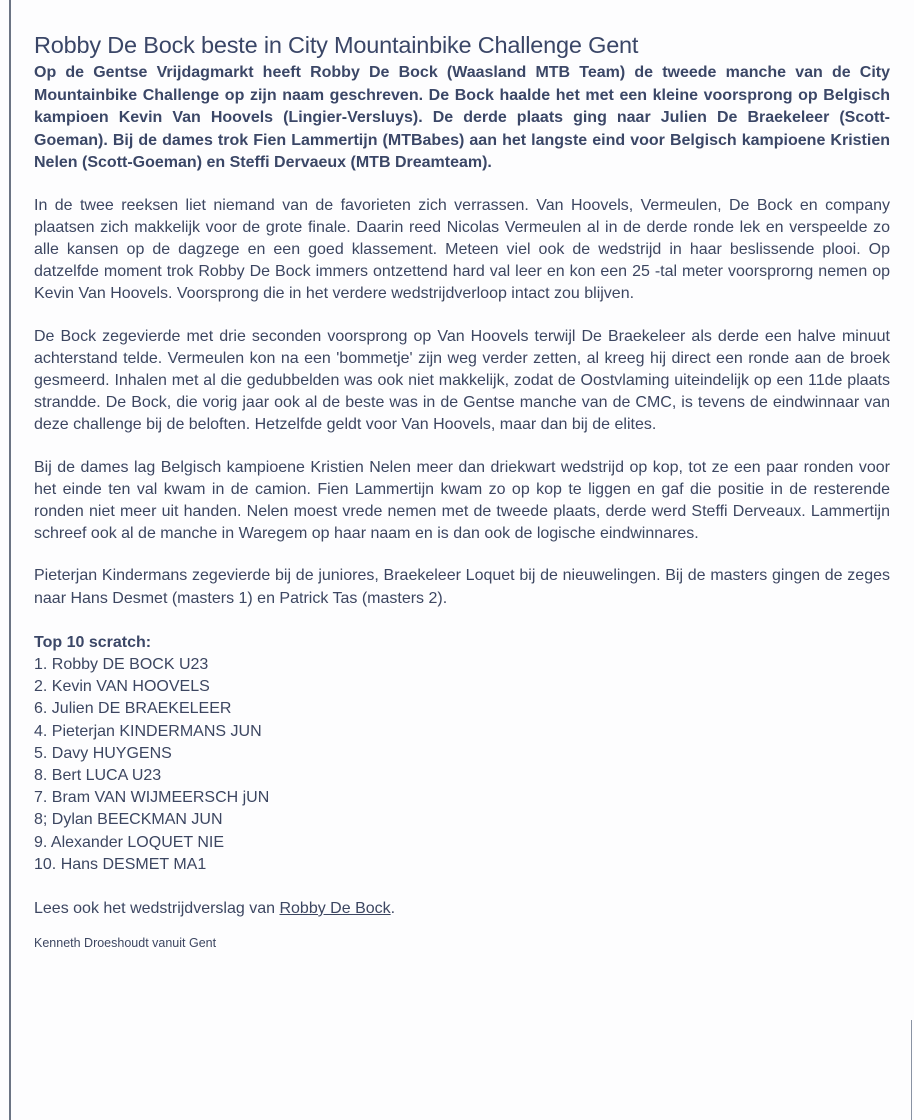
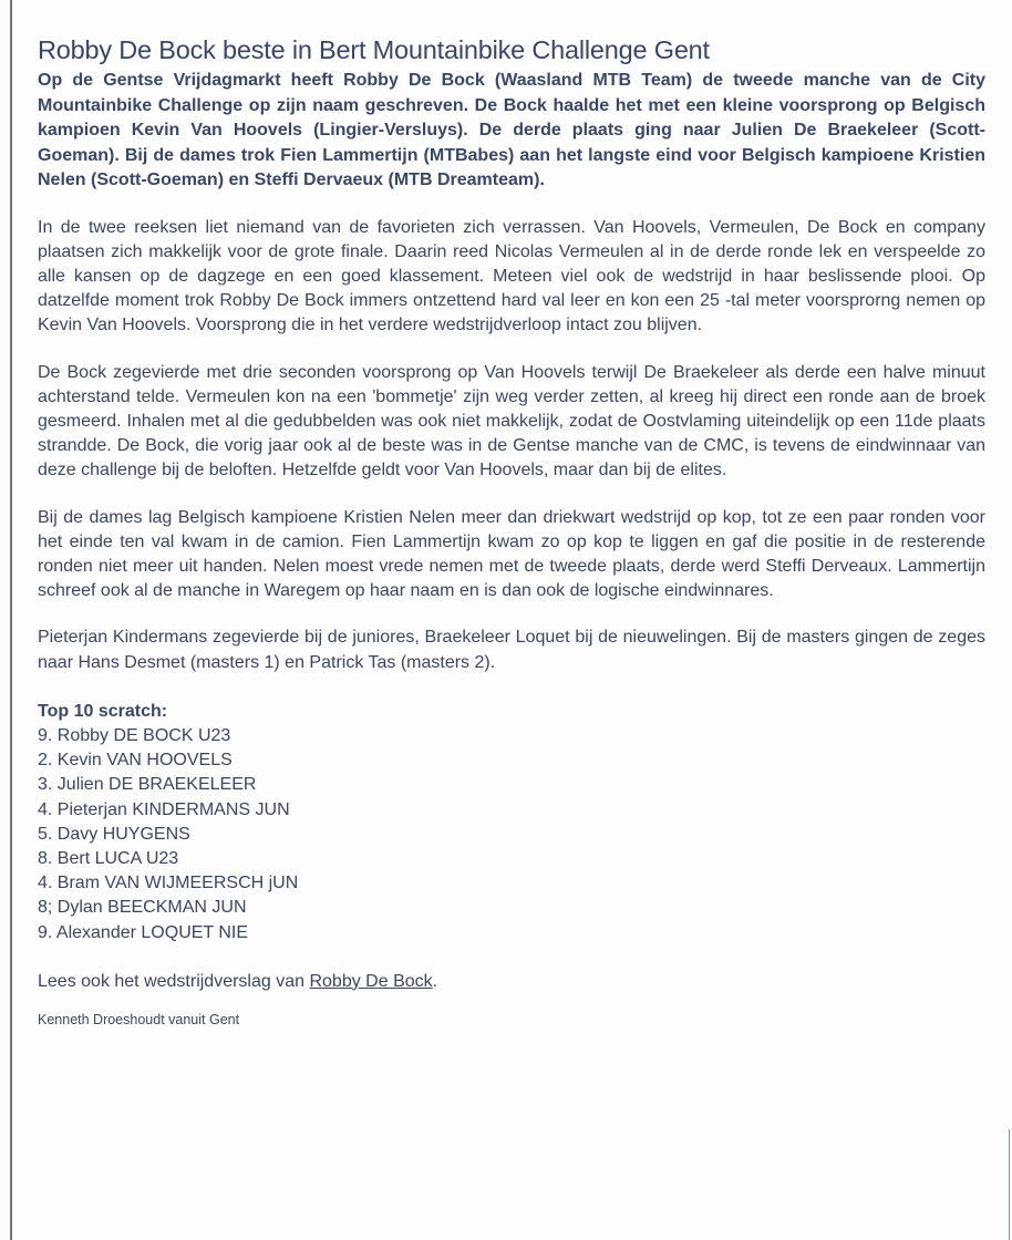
- Robby De Bock beste in City Mountainbike Challenge Gent
+ Robby De Bock beste in Bert Mountainbike Challenge Gent
  Op de Gentse Vrijdagmarkt heeft Robby De Bock (Waasland MTB Team) de tweede manche van de City Mountainbike Challenge op zijn naam geschreven. De Bock haalde het met een kleine voorsprong op Belgisch kampioen Kevin Van Hoovels (Lingier-Versluys). De derde plaats ging naar Julien De Braekeleer (Scott-Goeman). Bij de dames trok Fien Lammertijn (MTBabes) aan het langste eind voor Belgisch kampioene Kristien Nelen (Scott-Goeman) en Steffi Dervaeux (MTB Dreamteam).
  In de twee reeksen liet niemand van de favorieten zich verrassen. Van Hoovels, Vermeulen, De Bock en company plaatsen zich makkelijk voor de grote finale. Daarin reed Nicolas Vermeulen al in de derde ronde lek en verspeelde zo alle kansen op de dagzege en een goed klassement. Meteen viel ook de wedstrijd in haar beslissende plooi. Op datzelfde moment trok Robby De Bock immers ontzettend hard val leer en kon een 25 -tal meter voorsprorng nemen op Kevin Van Hoovels. Voorsprong die in het verdere wedstrijdverloop intact zou blijven.
  De Bock zegevierde met drie seconden voorsprong op Van Hoovels terwijl De Braekeleer als derde een halve minuut achterstand telde. Vermeulen kon na een 'bommetje' zijn weg verder zetten, al kreeg hij direct een ronde aan de broek gesmeerd. Inhalen met al die gedubbelden was ook niet makkelijk, zodat de Oostvlaming uiteindelijk op een 11de plaats strandde. De Bock, die vorig jaar ook al de beste was in de Gentse manche van de CMC, is tevens de eindwinnaar van deze challenge bij de beloften. Hetzelfde geldt voor Van Hoovels, maar dan bij de elites.
  Bij de dames lag Belgisch kampioene Kristien Nelen meer dan driekwart wedstrijd op kop, tot ze een paar ronden voor het einde ten val kwam in de camion. Fien Lammertijn kwam zo op kop te liggen en gaf die positie in de resterende ronden niet meer uit handen. Nelen moest vrede nemen met de tweede plaats, derde werd Steffi Derveaux. Lammertijn schreef ook al de manche in Waregem op haar naam en is dan ook de logische eindwinnares.
  Pieterjan Kindermans zegevierde bij de juniores, Braekeleer Loquet bij de nieuwelingen. Bij de masters gingen de zeges naar Hans Desmet (masters 1) en Patrick Tas (masters 2).
  Top 10 scratch:
- 1. Robby DE BOCK U23
+ 9. Robby DE BOCK U23
  2. Kevin VAN HOOVELS
- 6. Julien DE BRAEKELEER
+ 3. Julien DE BRAEKELEER
  4. Pieterjan KINDERMANS JUN
  5. Davy HUYGENS
  8. Bert LUCA U23
- 7. Bram VAN WIJMEERSCH jUN
+ 4. Bram VAN WIJMEERSCH jUN
  8; Dylan BEECKMAN JUN
  9. Alexander LOQUET NIE
- 10. Hans DESMET MA1
  Lees ook het wedstrijdverslag van Robby De Bock.
  Kenneth Droeshoudt vanuit Gent
